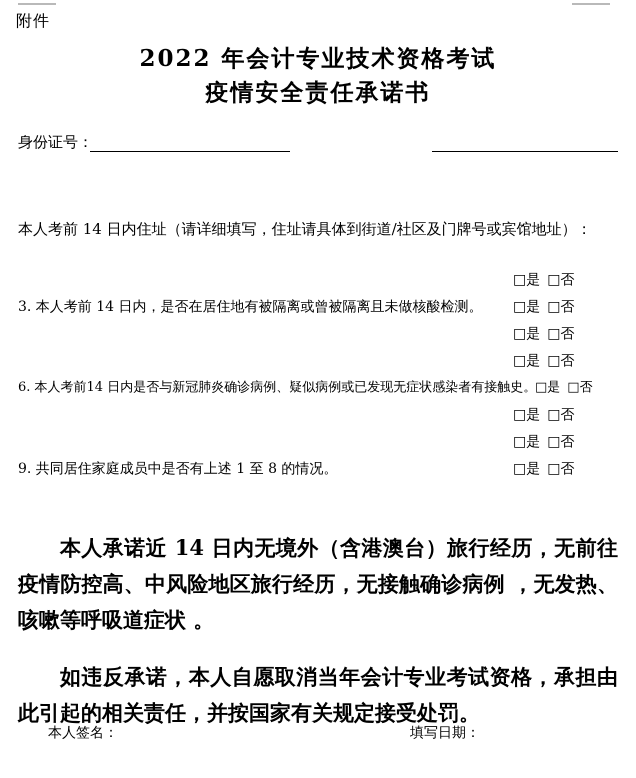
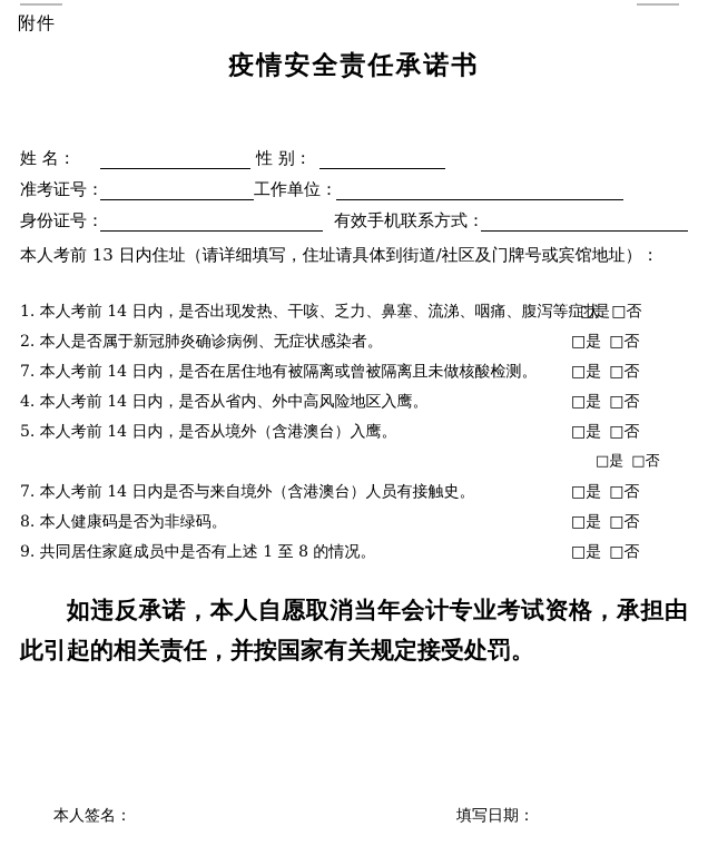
  附件
- 2022 年会计专业技术资格考试
  疫情安全责任承诺书
+ 姓 名：
+ 性 别：
+ 准考证号：
+ 工作单位：
  身份证号：
+ 有效手机联系方式：
- 本人考前 14 日内住址（请详细填写，住址请具体到街道/社区及门牌号或宾馆地址）：
+ 本人考前 13 日内住址（请详细填写，住址请具体到街道/社区及门牌号或宾馆地址）：
+ 1. 本人考前 14 日内，是否出现发热、干咳、乏力、鼻塞、流涕、咽痛、腹泻等症状
+ □是□否
+ 2. 本人是否属于新冠肺炎确诊病例、无症状感染者。
  □是 □否
- 3. 本人考前 14 日内，是否在居住地有被隔离或曾被隔离且未做核酸检测。
+ 7. 本人考前 14 日内，是否在居住地有被隔离或曾被隔离且未做核酸检测。
  □是 □否
+ 4. 本人考前 14 日内，是否从省内、外中高风险地区入鹰。
  □是 □否
+ 5. 本人考前 14 日内，是否从境外（含港澳台）入鹰。
  □是 □否
- 6. 本人考前14 日内是否与新冠肺炎确诊病例、疑似病例或已发现无症状感染者有接触史。
  □是 □否
+ 7. 本人考前 14 日内是否与来自境外（含港澳台）人员有接触史。
  □是 □否
+ 8. 本人健康码是否为非绿码。
  □是 □否
  9. 共同居住家庭成员中是否有上述 1 至 8 的情况。
  □是 □否
- 本人承诺近 14 日内无境外（含港澳台）旅行经历，无前往疫情防控高、中风险地区旅行经历，无接触确诊病例 ，无发热、咳嗽等呼吸道症状 。
  如违反承诺，本人自愿取消当年会计专业考试资格，承担由此引起的相关责任，并按国家有关规定接受处罚。
  本人签名：
  填写日期：
